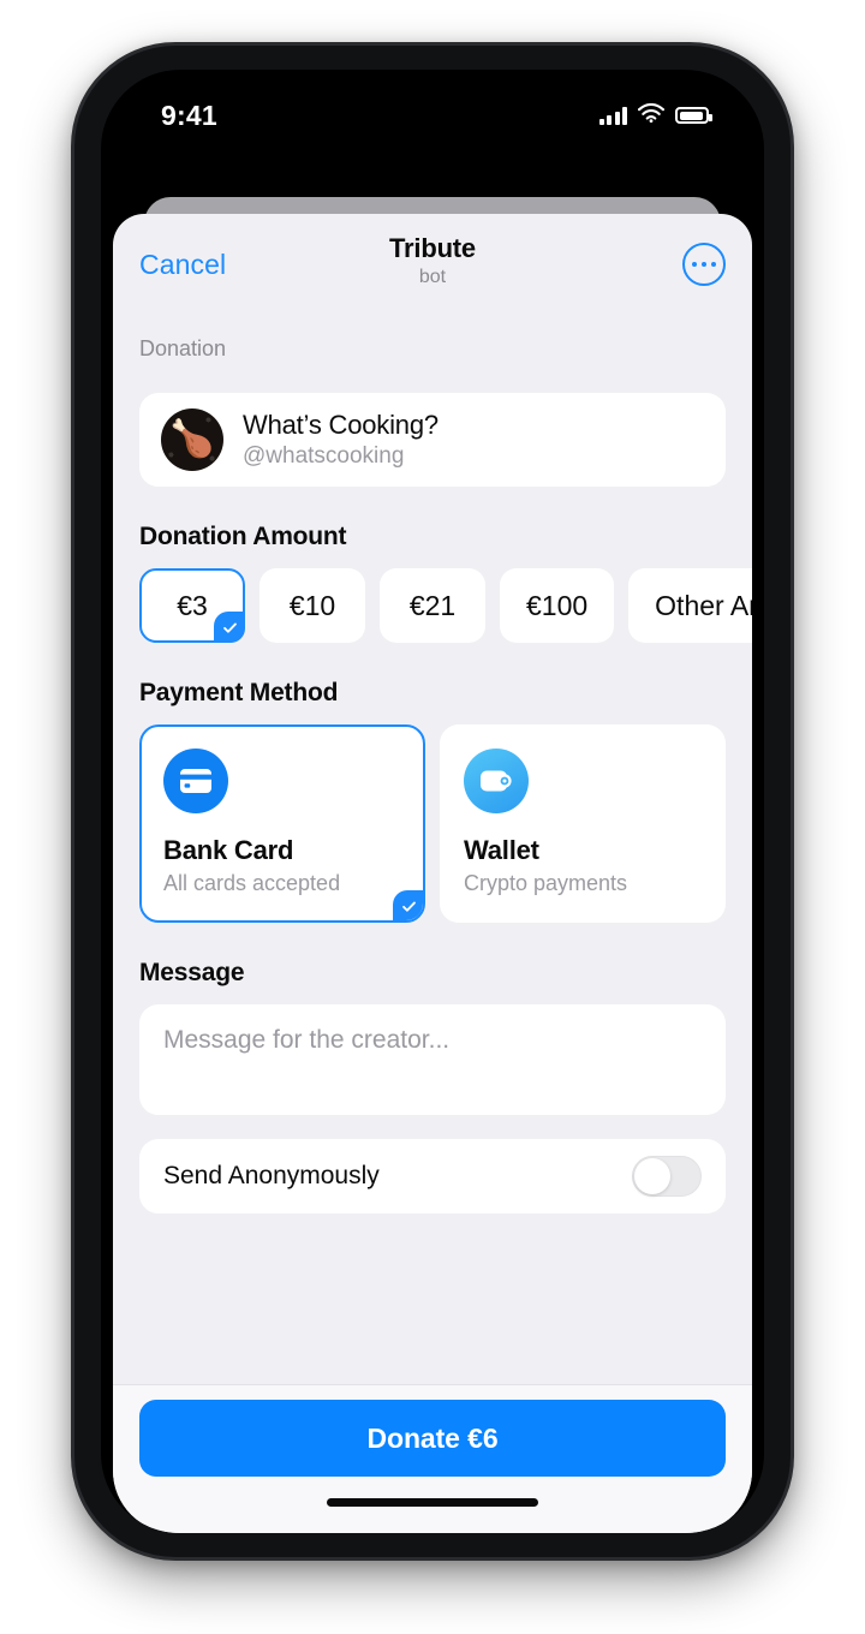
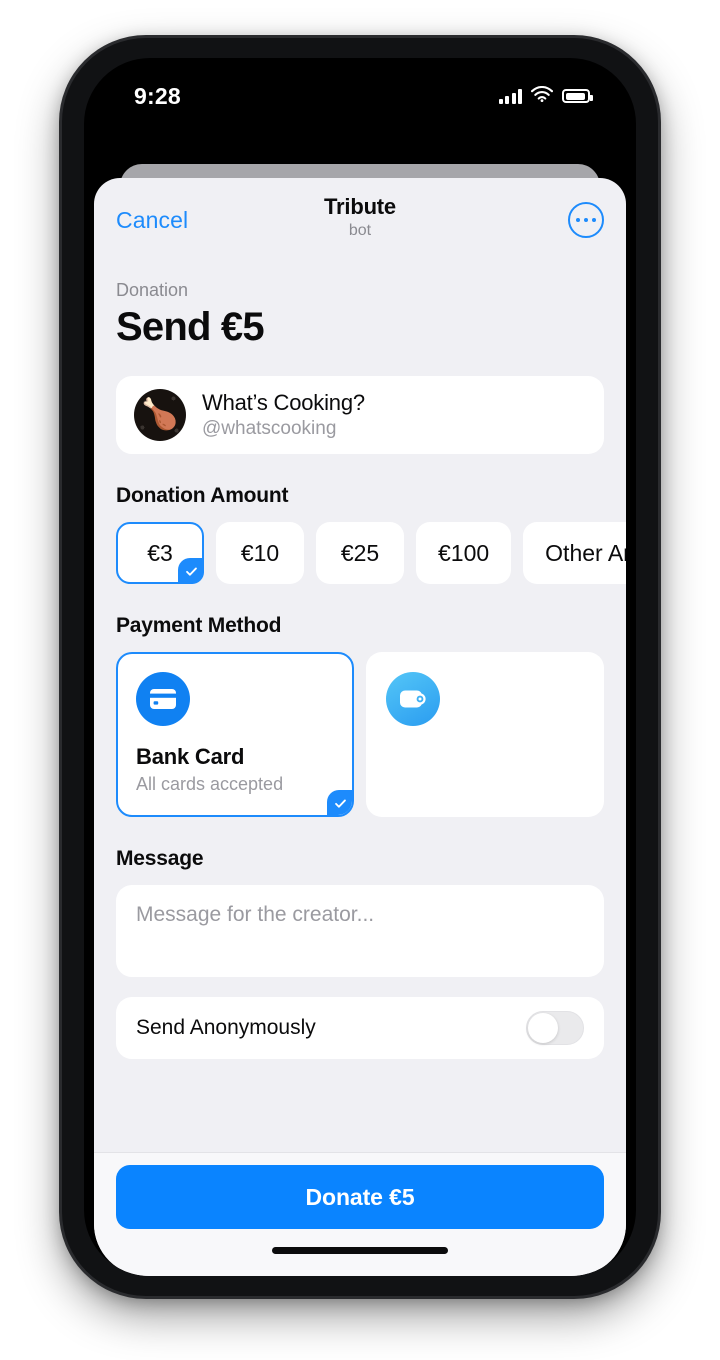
- 9:41
+ 9:28
  Cancel
  Tribute
  bot
  Donation
+ Send €5
  🍗
  What’s Cooking?
  @whatscooking
  Donation Amount
  €3
  €10
- €21
+ €25
  €100
  Payment Method
  Bank Card
  All cards accepted
- Wallet
- Crypto payments
  Message
  Message for the creator...
  Send Anonymously
- Donate €6
+ Donate €5
